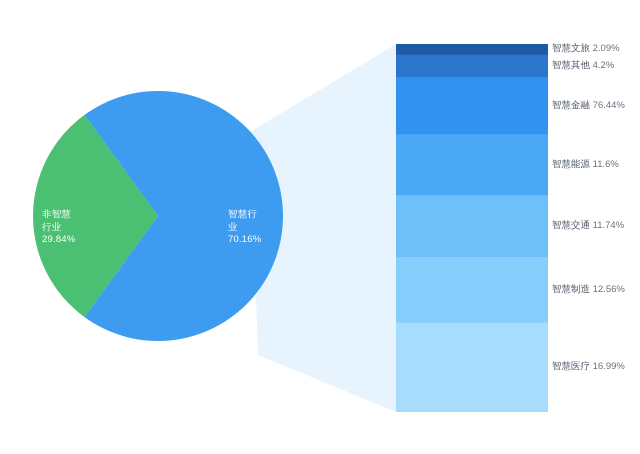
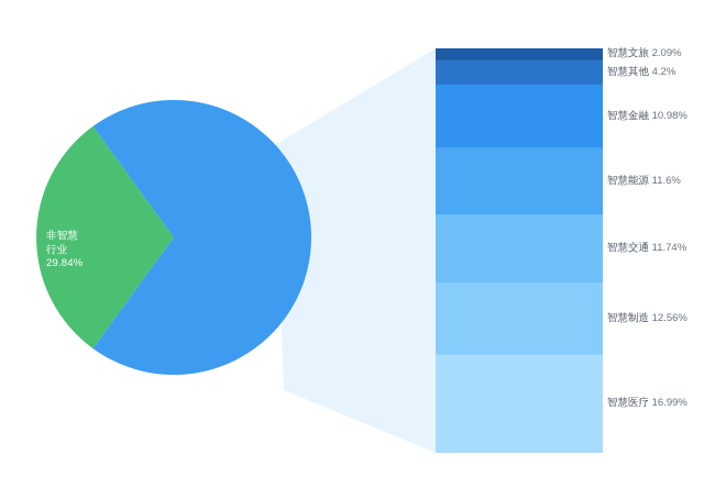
  非智慧
  行业
  29.84%
- 智慧行
- 业
- 70.16%
  智慧文旅 2.09%
  智慧其他 4.2%
- 智慧金融 76.44%
+ 智慧金融 10.98%
  智慧能源 11.6%
  智慧交通 11.74%
  智慧制造 12.56%
  智慧医疗 16.99%
